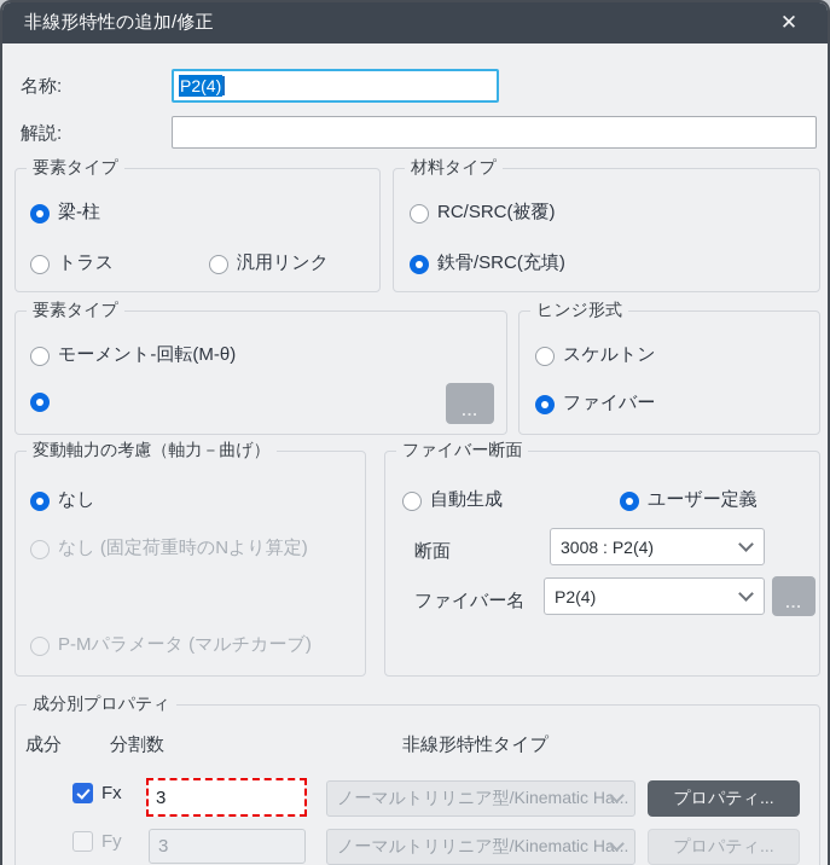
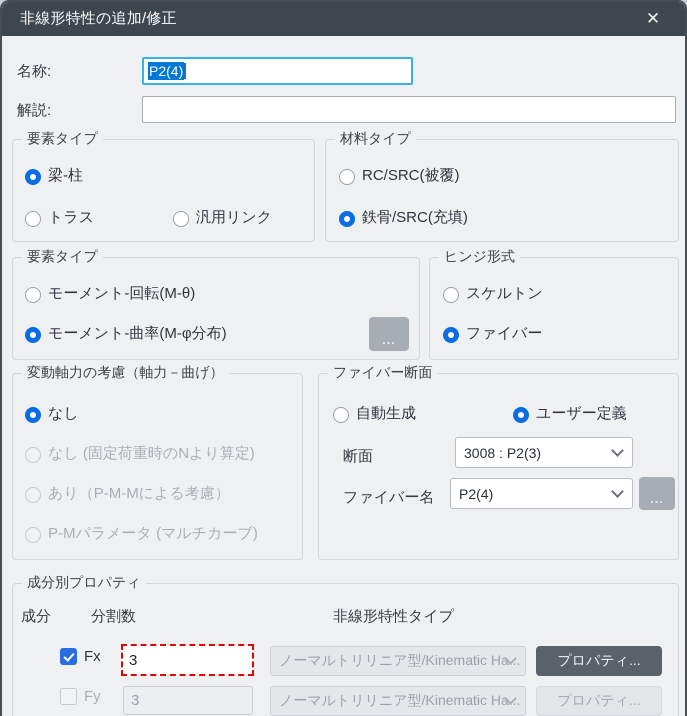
  非線形特性の追加/修正
  ✕
  名称:
  P2(4)
  解説:
  要素タイプ
  梁-柱
  トラス
  汎用リンク
  材料タイプ
  RC/SRC(被覆)
  鉄骨/SRC(充填)
  要素タイプ
  モーメント-回転(M-θ)
+ モーメント-曲率(M-φ分布)
  ...
  ヒンジ形式
  スケルトン
  ファイバー
  変動軸力の考慮（軸力－曲げ）
  なし
  なし (固定荷重時のNより算定)
+ あり（P-M-Mによる考慮）
  P-Mパラメータ (マルチカーブ)
  ファイバー断面
  自動生成
  ユーザー定義
  断面
- 3008 : P2(4)
+ 3008 : P2(3)
  ファイバー名
  P2(4)
  ...
  成分別プロパティ
  成分
  分割数
  非線形特性タイプ
  Fx
  3
  ノーマルトリリニア型/Kinematic Ha...
  プロパティ...
  Fy
  3
  ノーマルトリリニア型/Kinematic Ha...
  プロパティ...
